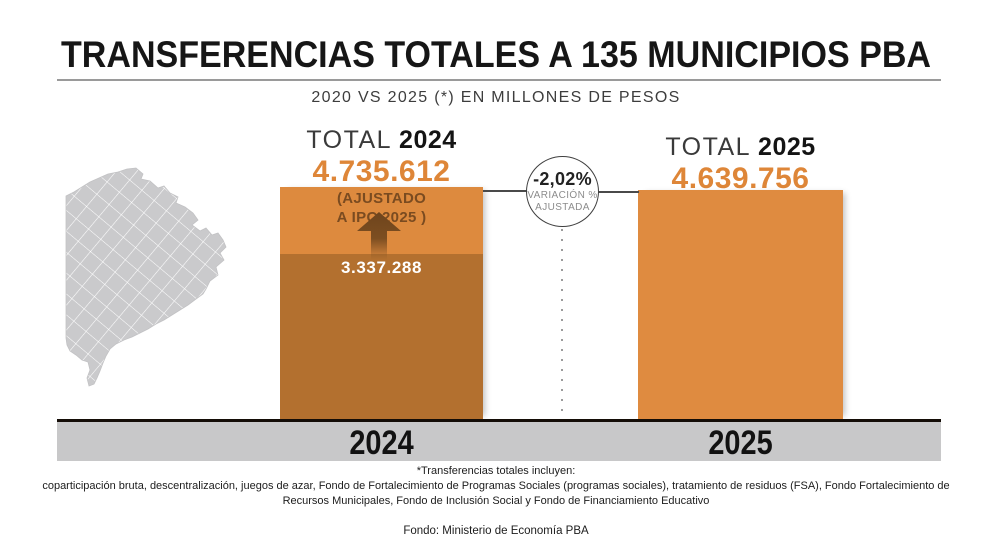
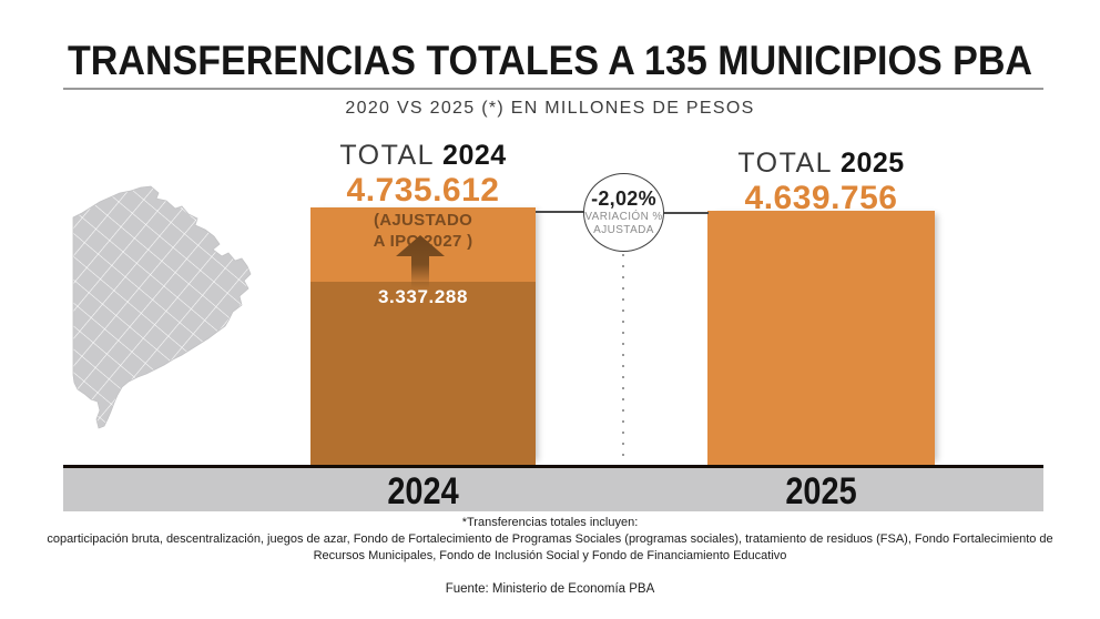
  TRANSFERENCIAS TOTALES A 135 MUNICIPIOS PBA
  2020 VS 2025 (*) EN MILLONES DE PESOS
  TOTAL 2024
  4.735.612
  TOTAL 2025
  4.639.756
  (AJUSTADO
- A IPC 2025 )
+ A IPC 2027 )
  3.337.288
  -2,02%
  VARIACIÓN %
  AJUSTADA
  2024
  2025
  *Transferencias totales incluyen:
  coparticipación bruta, descentralización, juegos de azar, Fondo de Fortalecimiento de Programas Sociales (programas sociales), tratamiento de residuos (FSA), Fondo Fortalecimiento de Recursos Municipales, Fondo de Inclusión Social y Fondo de Financiamiento Educativo
- Fondo: Ministerio de Economía PBA
+ Fuente: Ministerio de Economía PBA
